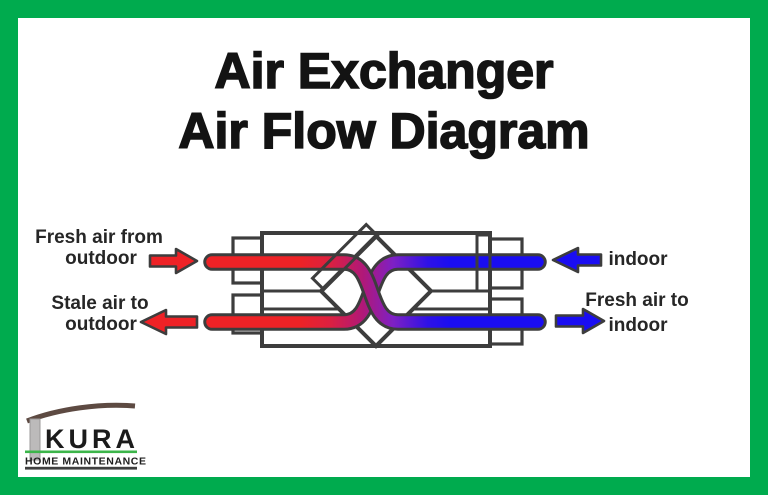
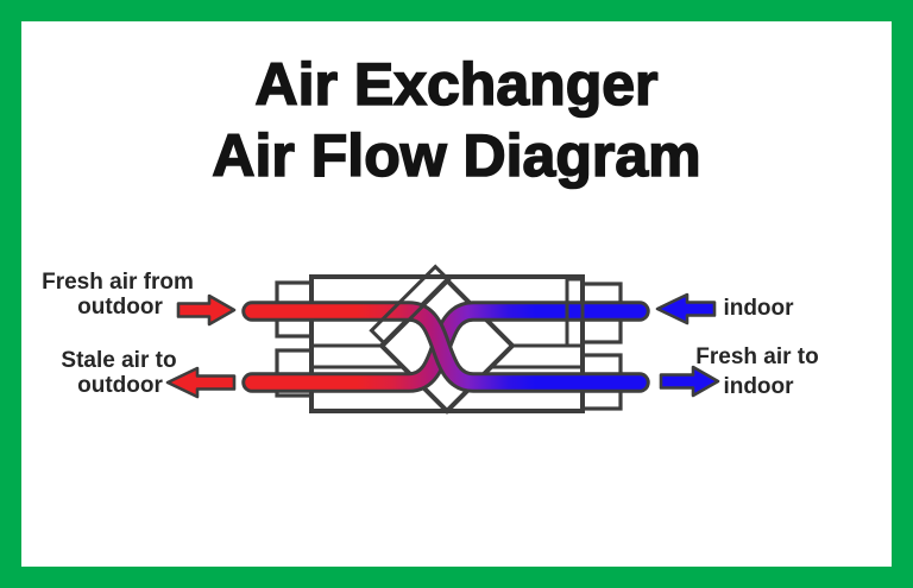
  Air Exchanger
  Air Flow Diagram
  Fresh air from
  outdoor
  Stale air to
  outdoor
  indoor
  Fresh air to
  indoor
- KURA
- HOME MAINTENANCE
